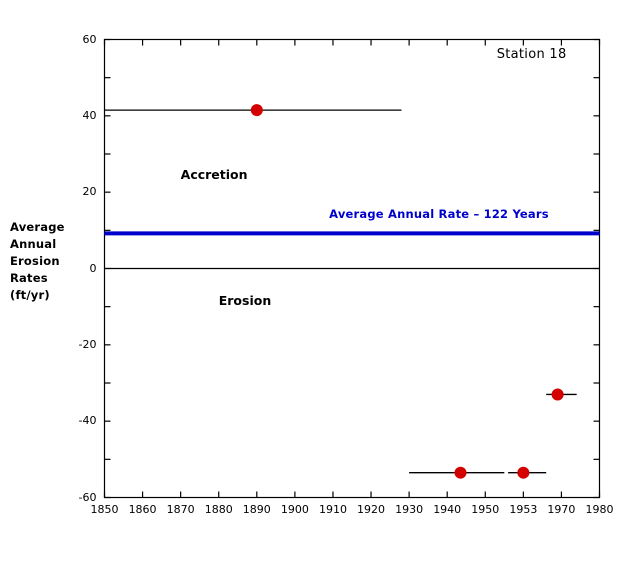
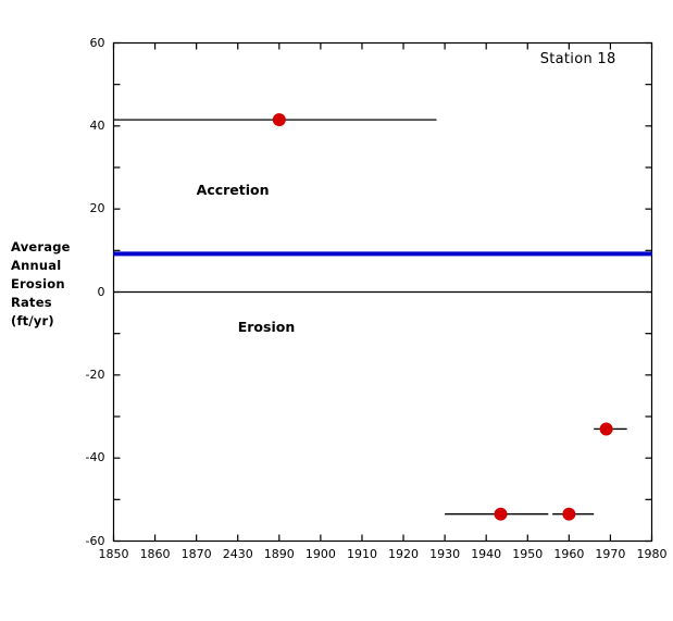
  Average
  Annual
  Erosion
  Rates
  (ft/yr)
  -60
  -40
  -20
  0
  20
  40
  60
  1850
  1860
  1870
- 1880
+ 2430
  1890
  1900
  1910
  1920
  1930
  1940
  1950
- 1953
+ 1960
  1970
  1980
  Station 18
- Average Annual Rate – 122 Years
  Accretion
  Erosion
